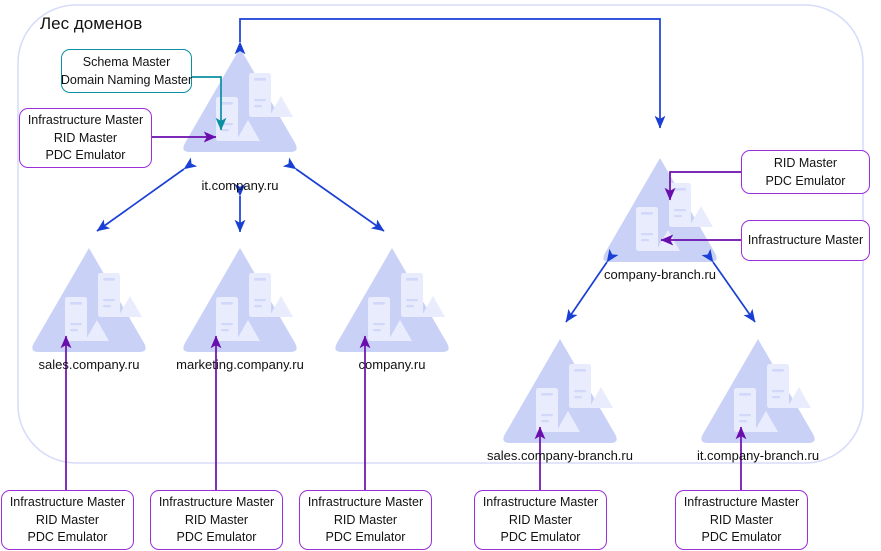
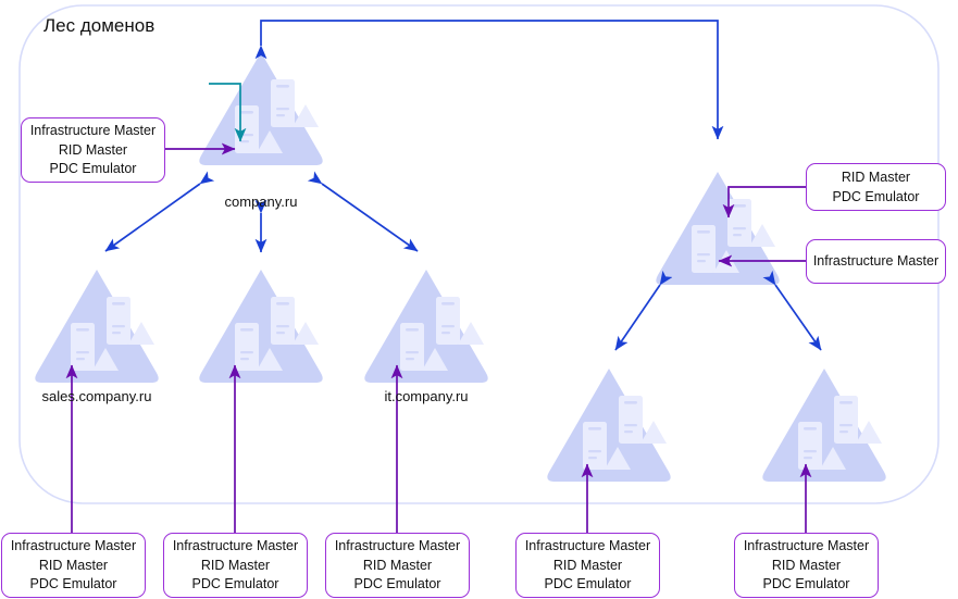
  Лес доменов
- it.company.ru
+ company.ru
  sales.company.ru
- marketing.company.ru
- company.ru
+ it.company.ru
- company-branch.ru
- sales.company-branch.ru
- it.company-branch.ru
- Schema Master
- Domain Naming Master
  Infrastructure Master
  RID Master
  PDC Emulator
  RID Master
  PDC Emulator
  Infrastructure Master
  Infrastructure Master
  RID Master
  PDC Emulator
  Infrastructure Master
  RID Master
  PDC Emulator
  Infrastructure Master
  RID Master
  PDC Emulator
  Infrastructure Master
  RID Master
  PDC Emulator
  Infrastructure Master
  RID Master
  PDC Emulator
